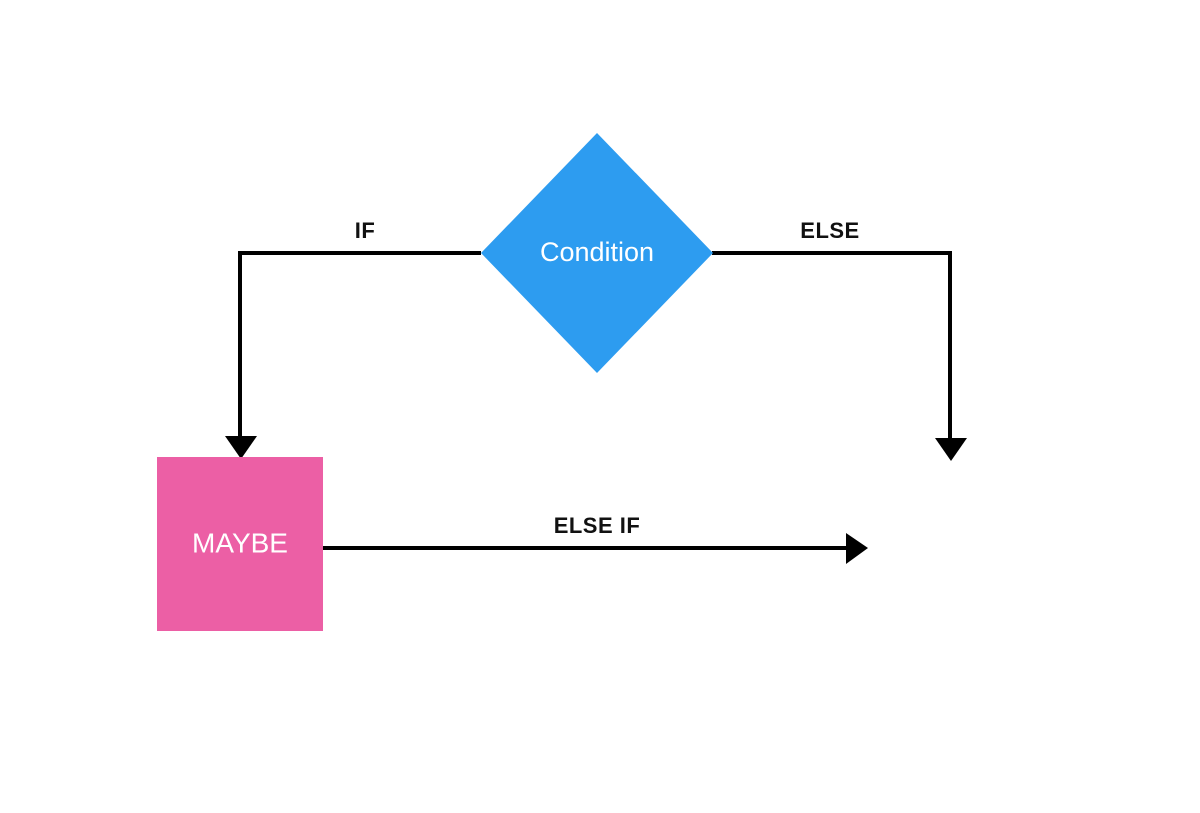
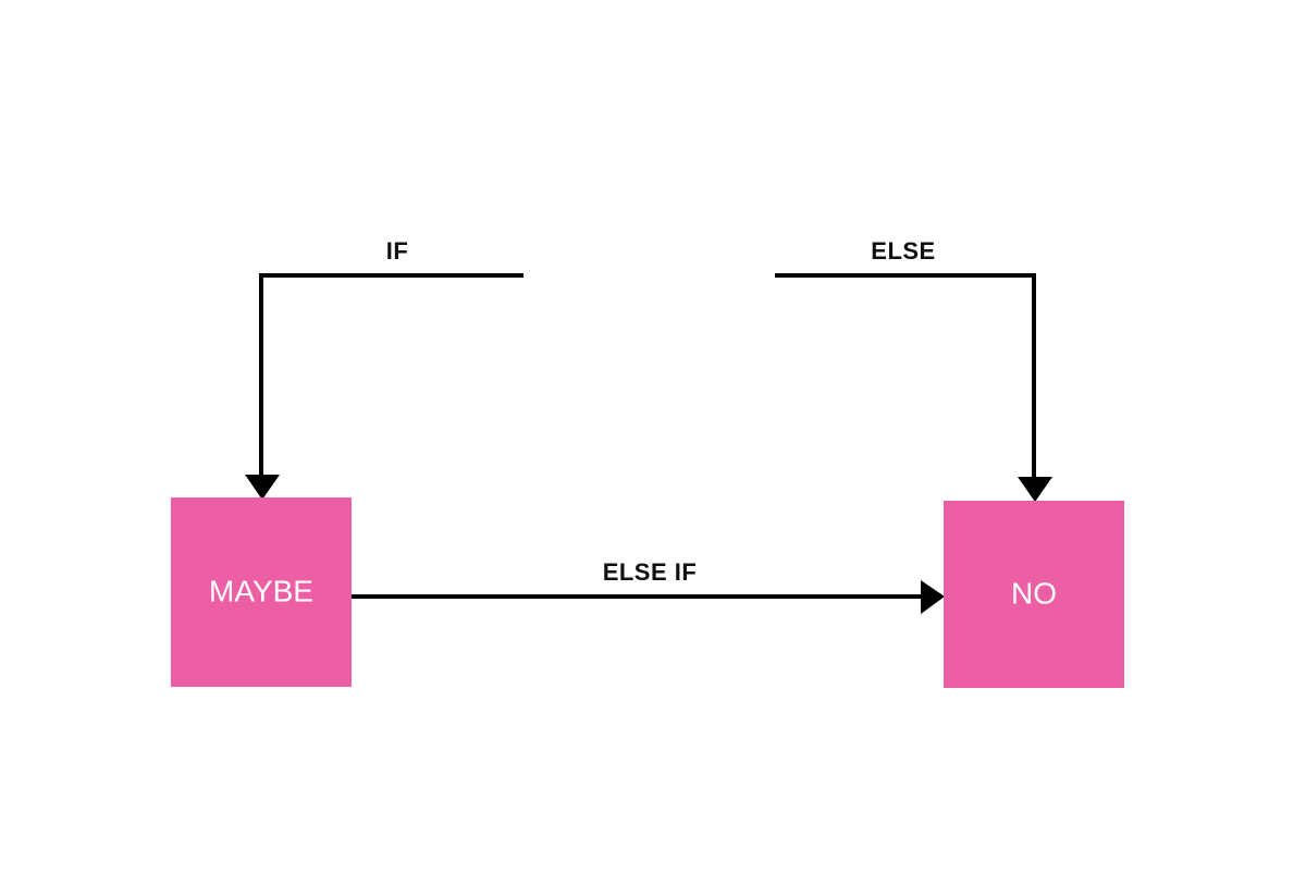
- Condition
  MAYBE
+ NO
  IF
  ELSE
  ELSE IF
